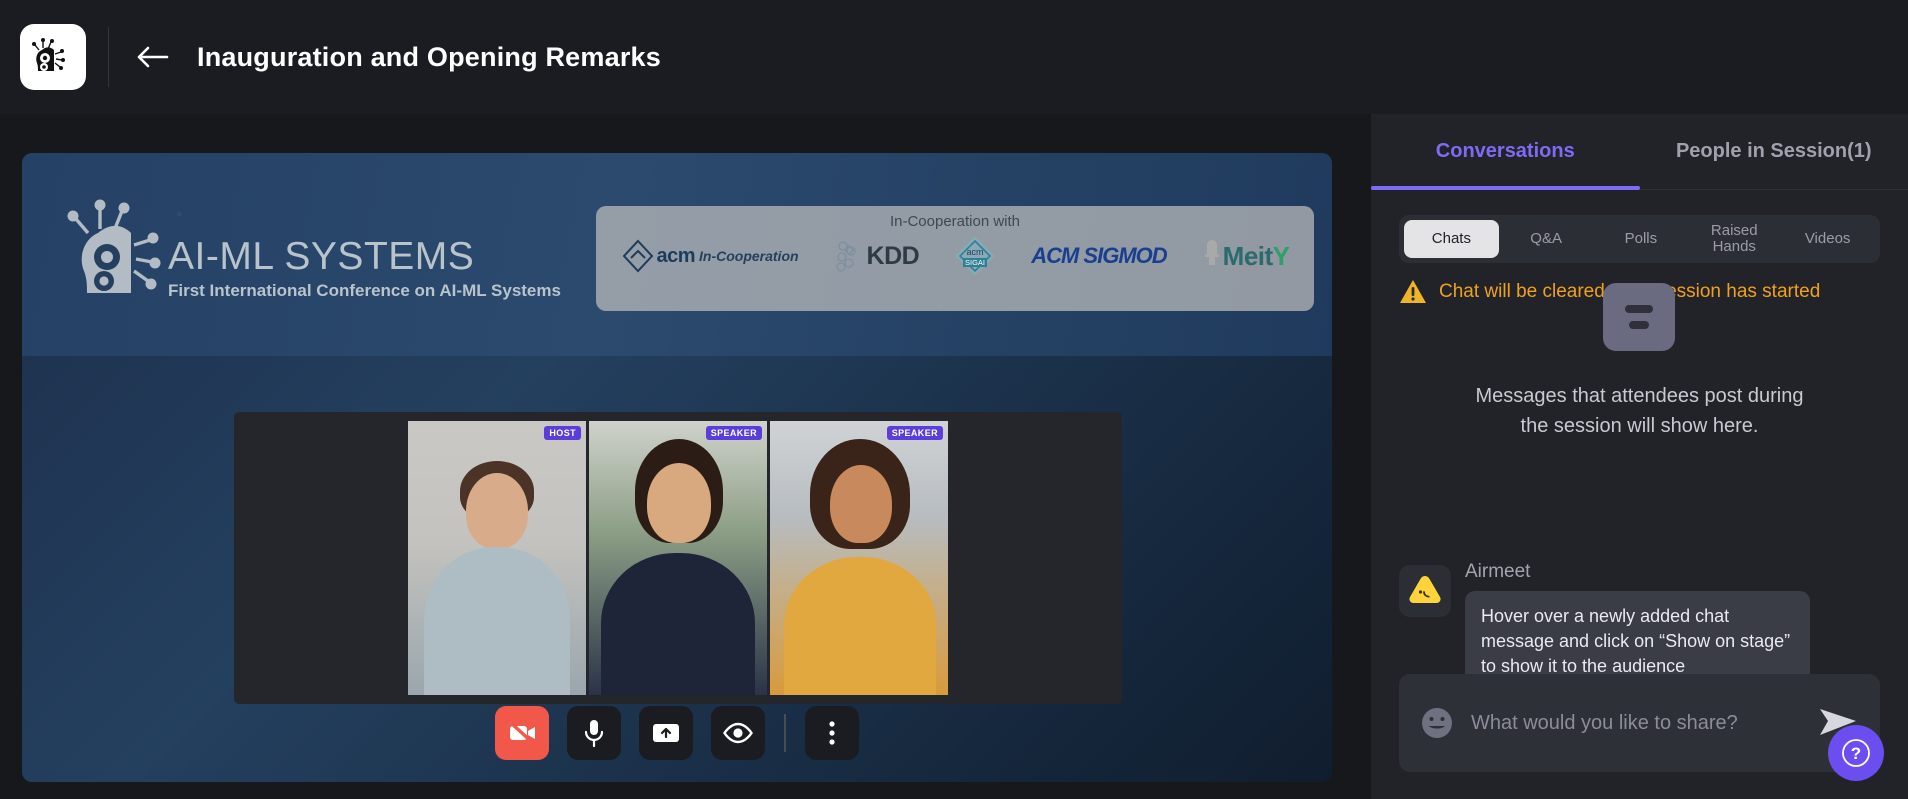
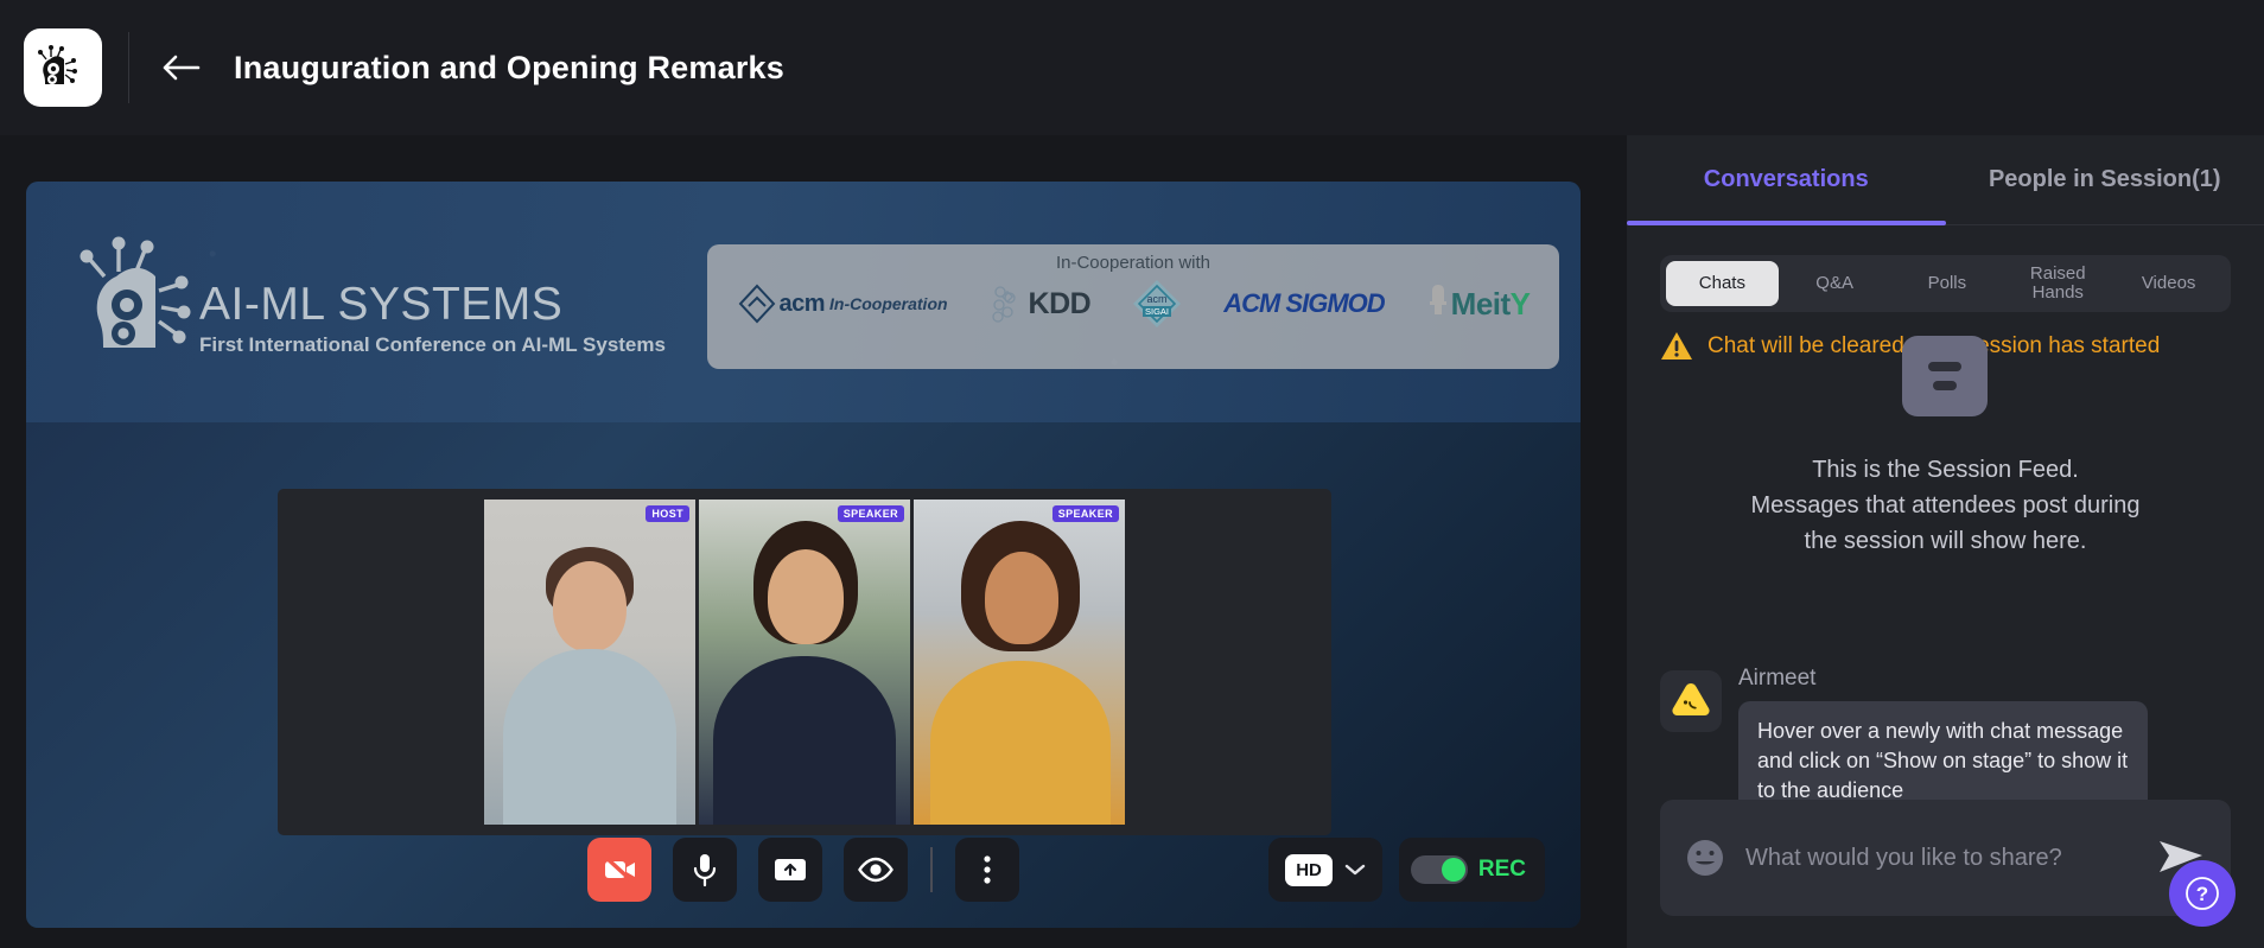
  Inauguration and Opening Remarks
  AI-ML SYSTEMS
  First International Conference on AI-ML Systems
  In-Cooperation with
  acm
  In-Cooperation
  KDD
  acm
  SIGAI
  ACM SIGMOD
  MeitY
  HOST
  SPEAKER
  SPEAKER
+ HD
+ REC
  Conversations
  People in Session(1)
  Chats
  Q&A
  Polls
  Raised Hands
  Videos
  Chat will be clearedssion has started
+ This is the Session Feed.
  Messages that attendees post during
  the session will show here.
  Airmeet
- Hover over a newly added chat message and click on “Show on stage” to show it to the audience
+ Hover over a newly with chat message and click on “Show on stage” to show it to the audience
  What would you like to share?
  ?
